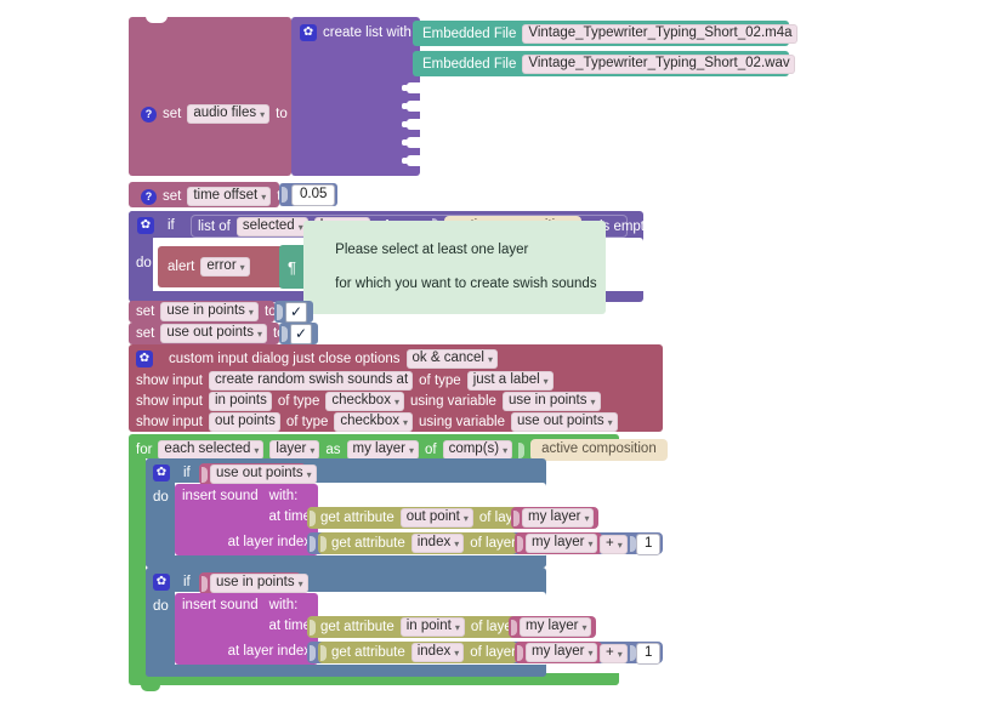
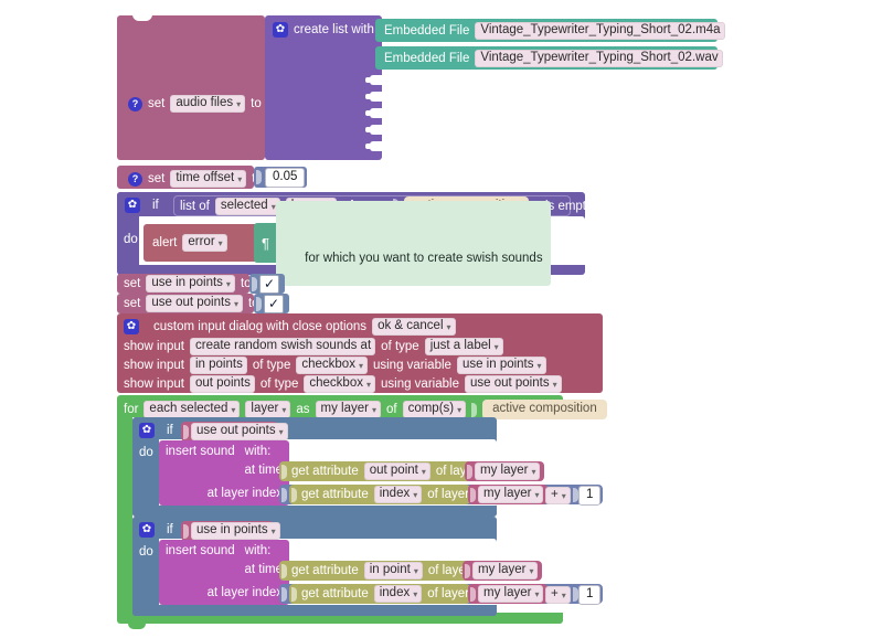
  ?
  set
  audio files
  ▾
  to
  ✿
  create list with
  Embedded File
  Vintage_Typewriter_Typing_Short_02.m4a
  Embedded File
  Vintage_Typewriter_Typing_Short_02.wav
  ?
  set
  time offset
  ▾
  0.05
  ✿
  if
  list of
  selected
  ▾
  s empty
  do
  alert
  error
  ▾
  ¶
- Please select at least one layer
  for which you want to create swish sounds
  set
  use in points
  ▾
  to
  ✓
  set
  use out points
  ▾
  ✓
  ✿
- custom input dialog just close options
+ custom input dialog with close options
  ok & cancel
  ▾
  show input
  create random swish sounds at
  of type
  just a label
  ▾
  show input
  in points
  of type
  checkbox
  ▾
  using variable
  use in points
  ▾
  show input
  out points
  of type
  checkbox
  ▾
  using variable
  use out points
  ▾
  for
  each selected
  ▾
  layer
  ▾
  as
  my layer
  ▾
  of
  comp(s)
  ▾
  active composition
  ✿
  if
  use out points
  ▾
  do
  insert sound
  with:
  at tim
  at layer inde
  get attribute
  out point
  ▾
  my layer
  ▾
  get attribute
  index
  ▾
  my layer
  ▾
  +
  ▾
  1
  ✿
  if
  use in points
  ▾
  do
  insert sound
  with:
  at tim
  at layer inde
  get attribute
  in point
  ▾
  my layer
  ▾
  get attribute
  index
  ▾
  my layer
  ▾
  +
  ▾
  1
